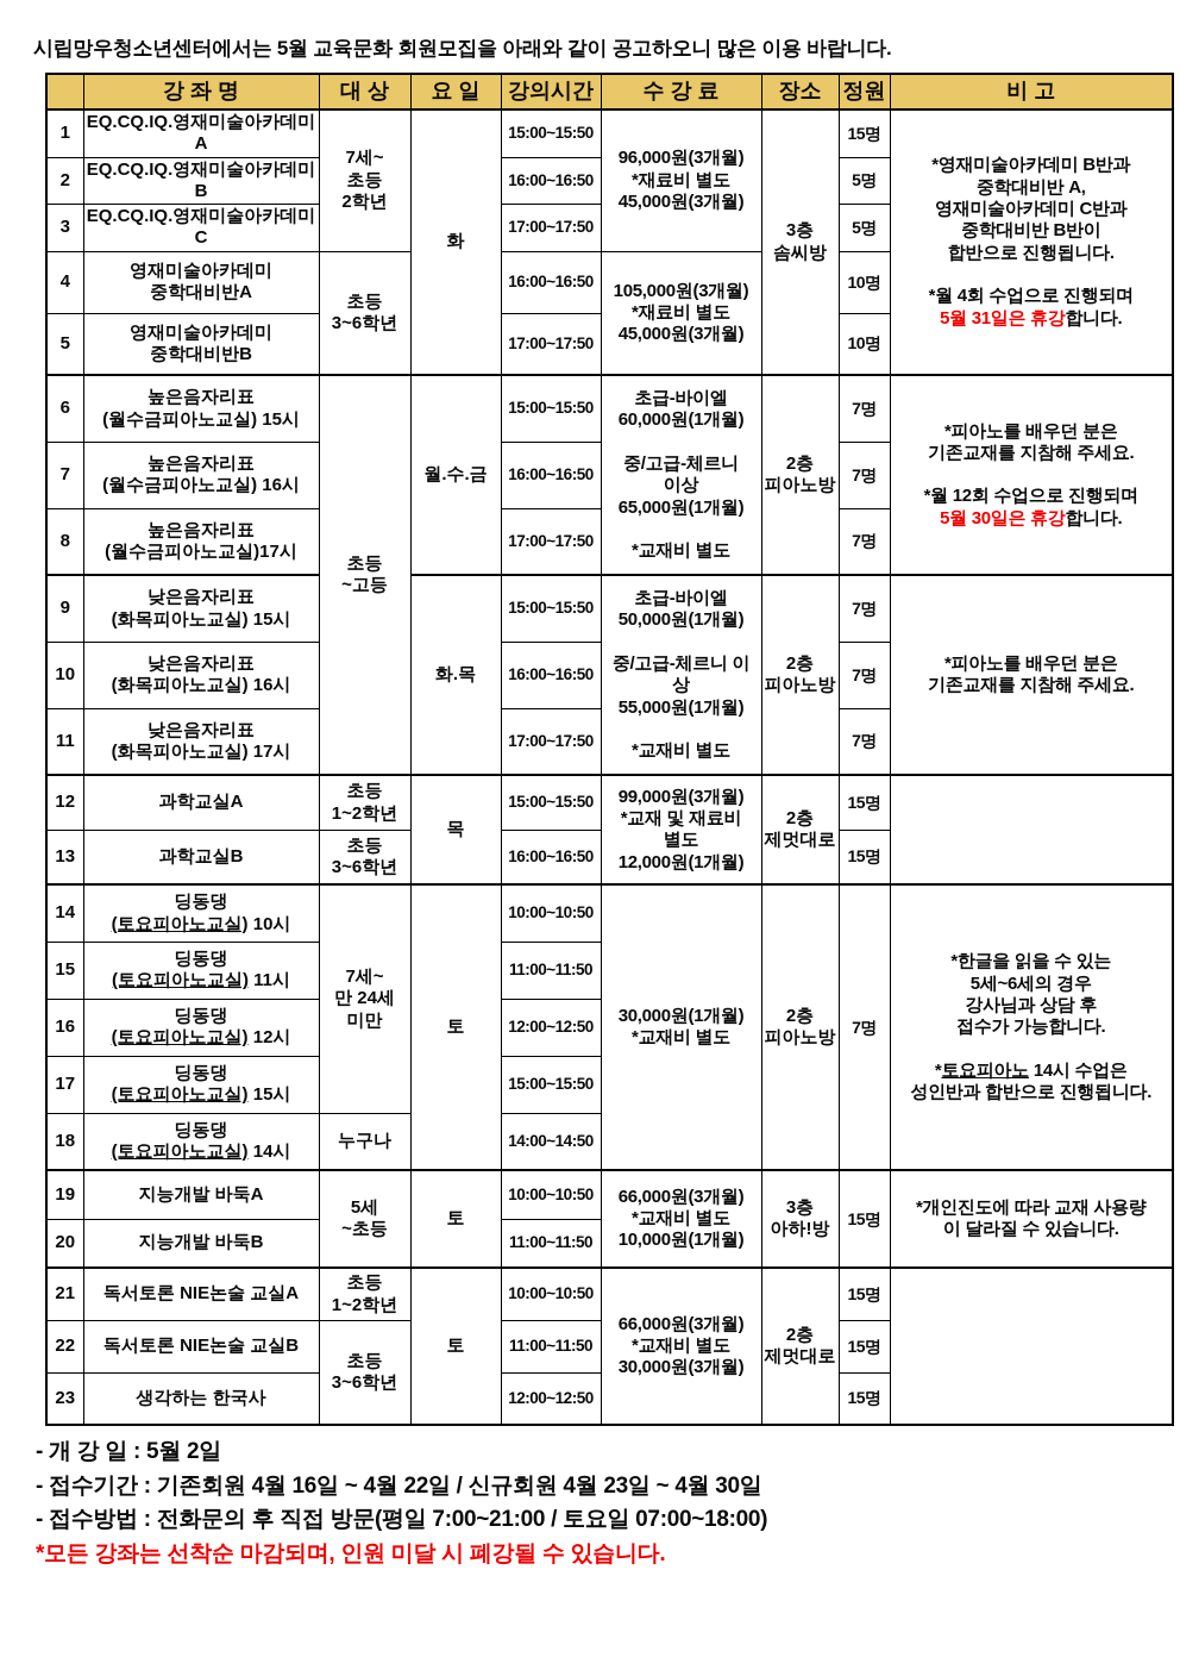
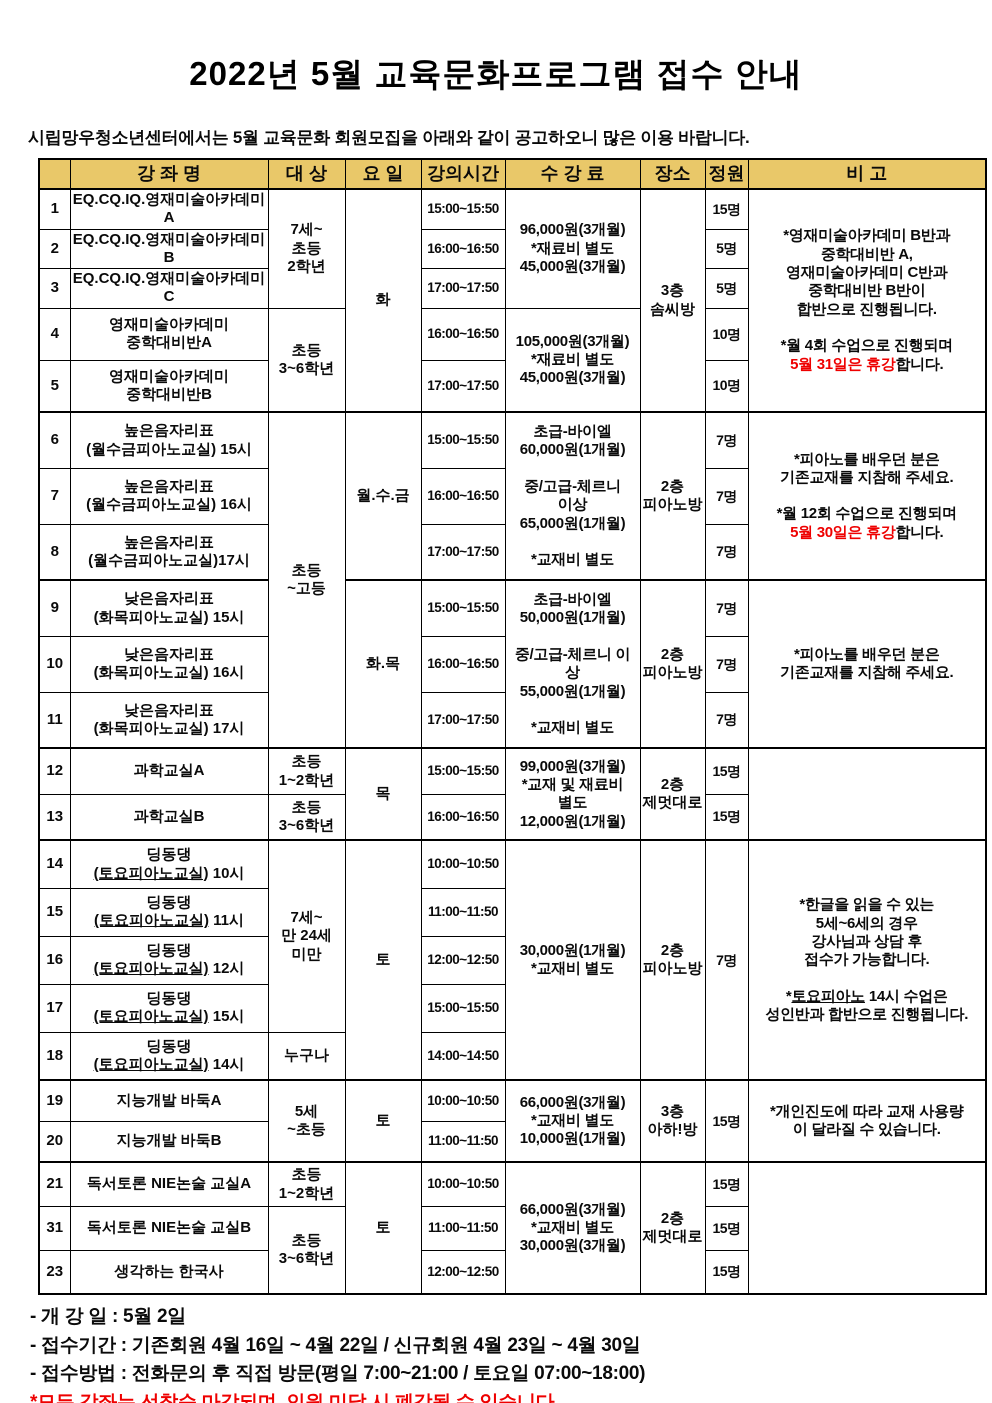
+ 2022년 5월 교육문화프로그램 접수 안내
  시립망우청소년센터에서는 5월 교육문화 회원모집을 아래와 같이 공고하오니 많은 이용 바랍니다.
  	강 좌 명	대 상	요 일	강의시간	수 강 료	장소	정원	비 고
  1	EQ.CQ.IQ.영재미술아카데미A	7세~ 초등 2학년	화	15:00~15:50	96,000원(3개월) *재료비 별도 45,000원(3개월)	3층 솜씨방	15명	*영재미술아카데미 B반과 중학대비반 A, 영재미술아카데미 C반과 중학대비반 B반이 합반으로 진행됩니다. *월 4회 수업으로 진행되며 5월 31일은 휴강합니다.
  2	EQ.CQ.IQ.영재미술아카데미B	16:00~16:50	5명
  3	EQ.CQ.IQ.영재미술아카데미C	17:00~17:50	5명
  4	영재미술아카데미 중학대비반A	초등 3~6학년	16:00~16:50	105,000원(3개월) *재료비 별도 45,000원(3개월)	10명
  5	영재미술아카데미 중학대비반B	17:00~17:50	10명
  6	높은음자리표 (월수금피아노교실) 15시	초등 ~고등	월.수.금	15:00~15:50	초급-바이엘 60,000원(1개월) 중/고급-체르니 이상 65,000원(1개월) *교재비 별도	2층 피아노방	7명	*피아노를 배우던 분은 기존교재를 지참해 주세요. *월 12회 수업으로 진행되며 5월 30일은 휴강합니다.
  7	높은음자리표 (월수금피아노교실) 16시	16:00~16:50	7명
  8	높은음자리표 (월수금피아노교실)17시	17:00~17:50	7명
  9	낮은음자리표 (화목피아노교실) 15시	화.목	15:00~15:50	초급-바이엘 50,000원(1개월) 중/고급-체르니 이상 55,000원(1개월) *교재비 별도	2층 피아노방	7명	*피아노를 배우던 분은 기존교재를 지참해 주세요.
  10	낮은음자리표 (화목피아노교실) 16시	16:00~16:50	7명
  11	낮은음자리표 (화목피아노교실) 17시	17:00~17:50	7명
  12	과학교실A	초등 1~2학년	목	15:00~15:50	99,000원(3개월) *교재 및 재료비 별도 12,000원(1개월)	2층 제멋대로	15명
  13	과학교실B	초등 3~6학년	16:00~16:50	15명
  14	딩동댕 (토요피아노교실) 10시	7세~ 만 24세 미만	토	10:00~10:50	30,000원(1개월) *교재비 별도	2층 피아노방	7명	*한글을 읽을 수 있는 5세~6세의 경우 강사님과 상담 후 접수가 가능합니다. *토요피아노 14시 수업은 성인반과 합반으로 진행됩니다.
  15	딩동댕 (토요피아노교실) 11시	11:00~11:50
  16	딩동댕 (토요피아노교실) 12시	12:00~12:50
  17	딩동댕 (토요피아노교실) 15시	15:00~15:50
  18	딩동댕 (토요피아노교실) 14시	누구나	14:00~14:50
  19	지능개발 바둑A	5세 ~초등	토	10:00~10:50	66,000원(3개월) *교재비 별도 10,000원(1개월)	3층 아하!방	15명	*개인진도에 따라 교재 사용량 이 달라질 수 있습니다.
  20	지능개발 바둑B	11:00~11:50
  21	독서토론 NIE논술 교실A	초등 1~2학년	토	10:00~10:50	66,000원(3개월) *교재비 별도 30,000원(3개월)	2층 제멋대로	15명
- 22	독서토론 NIE논술 교실B	초등 3~6학년	11:00~11:50	15명
+ 31	독서토론 NIE논술 교실B	초등 3~6학년	11:00~11:50	15명
  23	생각하는 한국사	12:00~12:50	15명
  - 개 강 일 : 5월 2일
  - 접수기간 : 기존회원 4월 16일 ~ 4월 22일 / 신규회원 4월 23일 ~ 4월 30일
  - 접수방법 : 전화문의 후 직접 방문(평일 7:00~21:00 / 토요일 07:00~18:00)
  *모든 강좌는 선착순 마감되며, 인원 미달 시 폐강될 수 있습니다.
